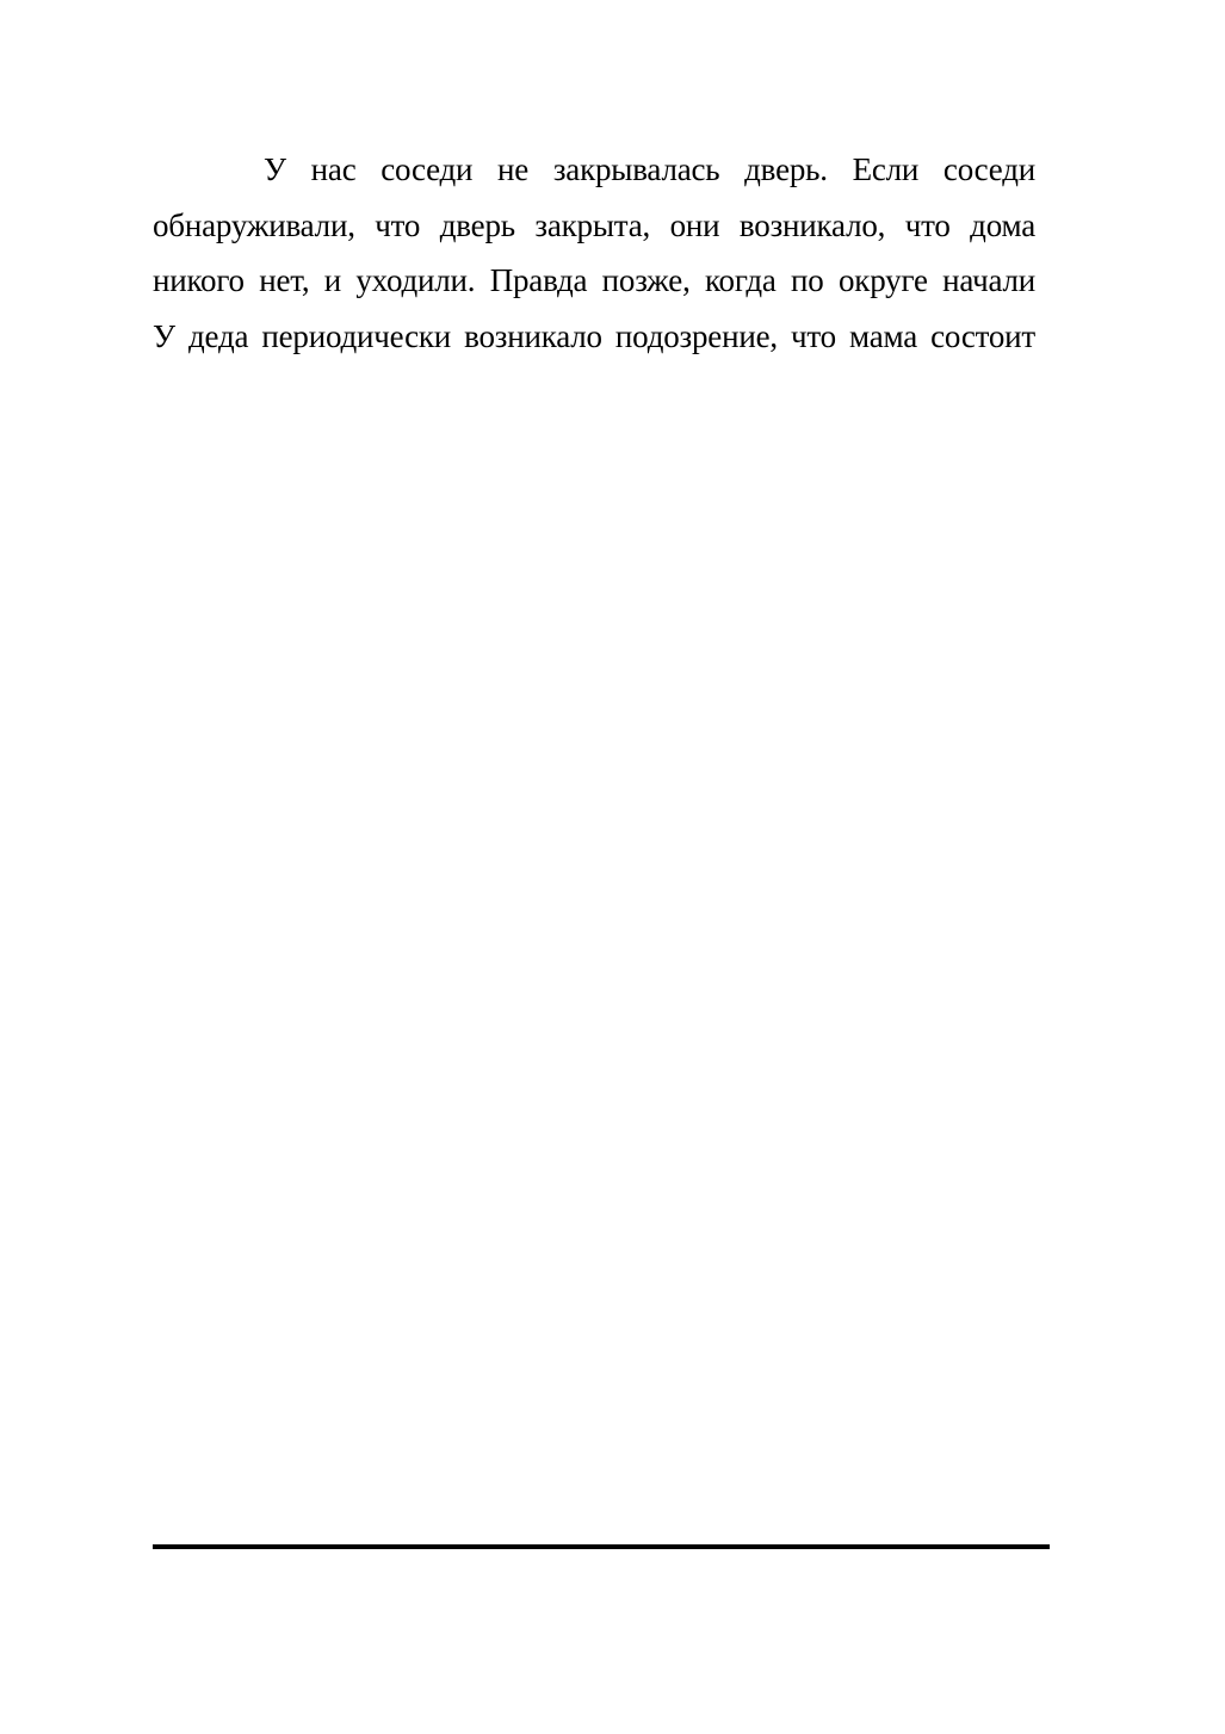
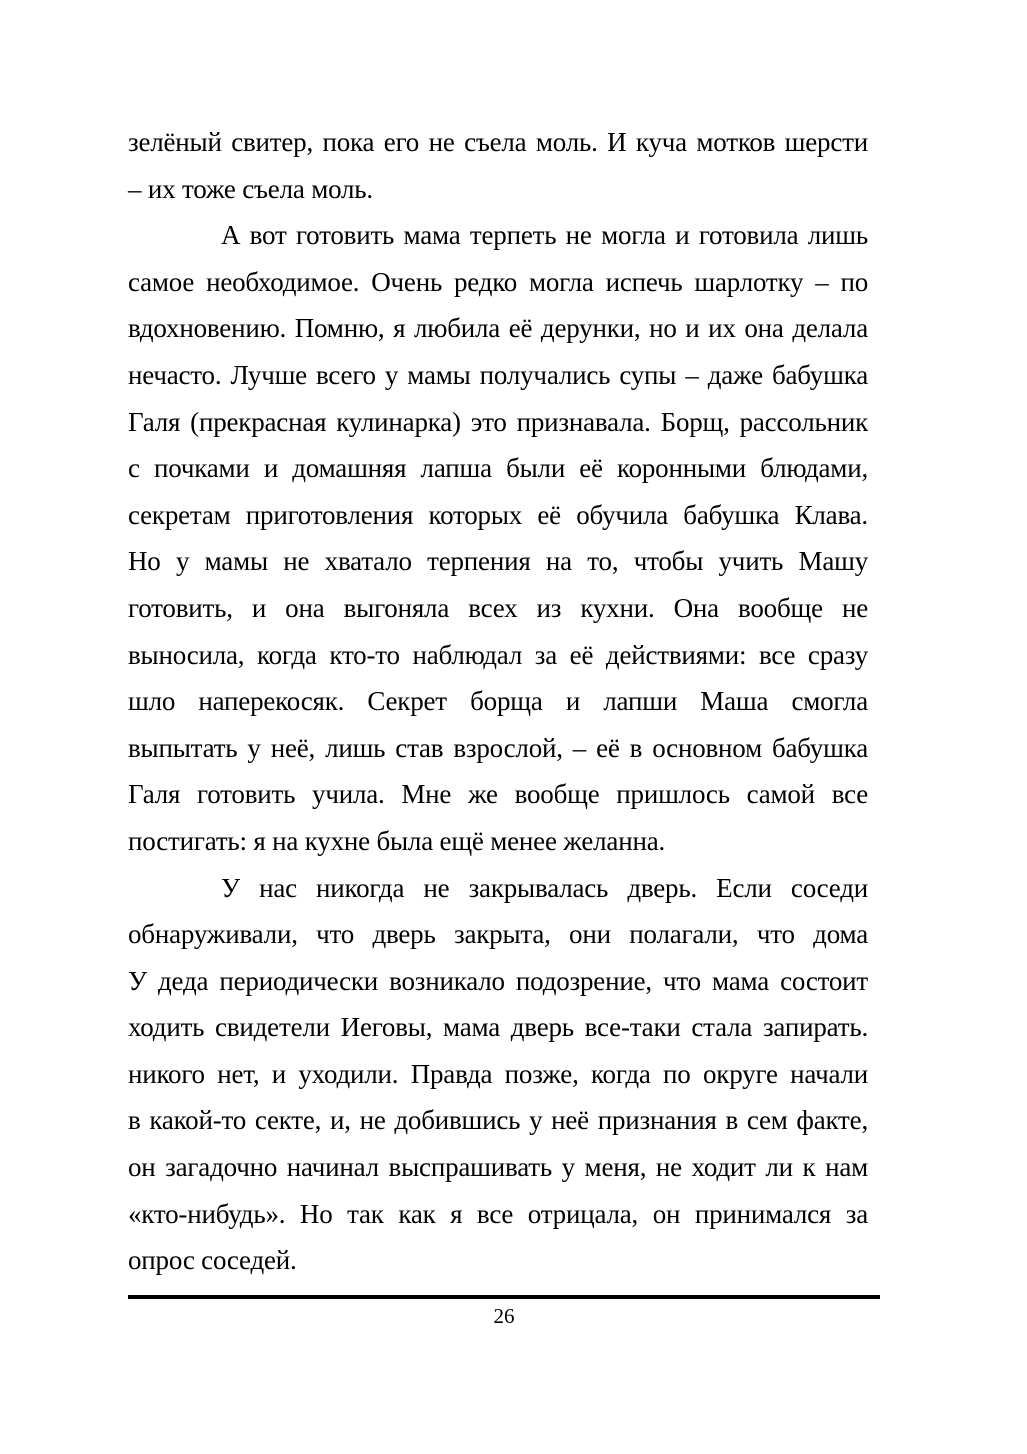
+ зелёный свитер, пока его не съела моль. И куча мотков шерсти
+ – их тоже съела моль.
+ А вот готовить мама терпеть не могла и готовила лишь
+ самое необходимое. Очень редко могла испечь шарлотку – по
+ вдохновению. Помню, я любила её дерунки, но и их она делала
+ нечасто. Лучше всего у мамы получались супы – даже бабушка
+ Галя (прекрасная кулинарка) это признавала. Борщ, рассольник
+ с почками и домашняя лапша были её коронными блюдами,
+ секретам приготовления которых её обучила бабушка Клава.
+ Но у мамы не хватало терпения на то, чтобы учить Машу
+ готовить, и она выгоняла всех из кухни. Она вообще не
+ выносила, когда кто-то наблюдал за её действиями: все сразу
+ шло наперекосяк. Секрет борща и лапши Маша смогла
+ выпытать у неё, лишь став взрослой, – её в основном бабушка
+ Галя готовить учила. Мне же вообще пришлось самой все
+ постигать: я на кухне была ещё менее желанна.
- У нас соседи не закрывалась дверь. Если соседи
+ У нас никогда не закрывалась дверь. Если соседи
- обнаруживали, что дверь закрыта, они возникало, что дома
+ обнаруживали, что дверь закрыта, они полагали, что дома
- никого нет, и уходили. Правда позже, когда по округе начали
+ У деда периодически возникало подозрение, что мама состоит
+ ходить свидетели Иеговы, мама дверь все-таки стала запирать.
- У деда периодически возникало подозрение, что мама состоит
+ никого нет, и уходили. Правда позже, когда по округе начали
+ в какой-то секте, и, не добившись у неё признания в сем факте,
+ он загадочно начинал выспрашивать у меня, не ходит ли к нам
+ «кто-нибудь». Но так как я все отрицала, он принимался за
+ опрос соседей.
+ 26
